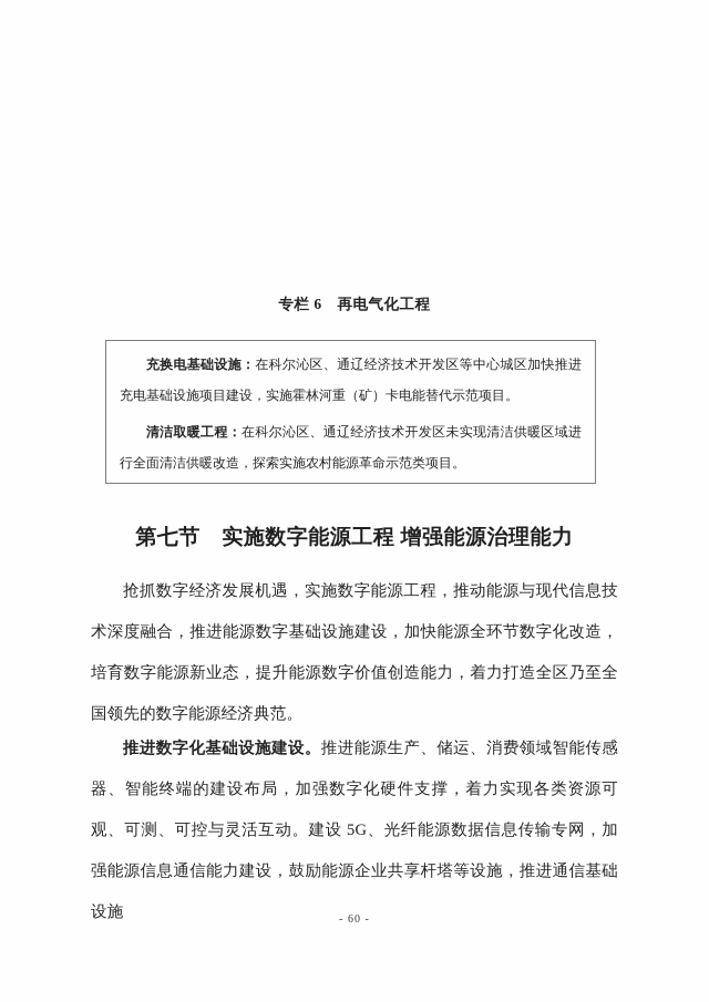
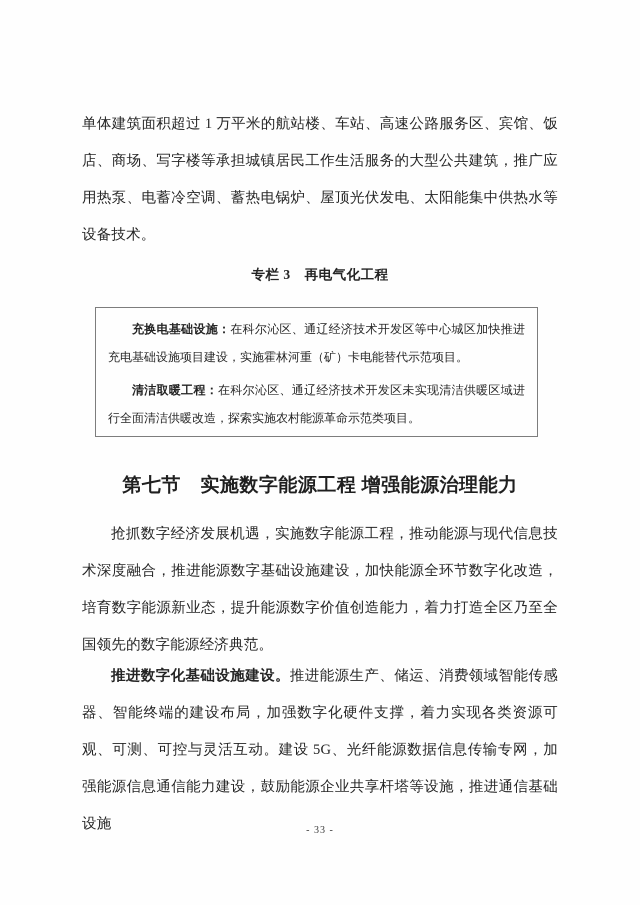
+ 单体建筑面积超过 1 万平米的航站楼、车站、高速公路服务区、宾馆、饭店、商场、写字楼等承担城镇居民工作生活服务的大型公共建筑，推广应用热泵、电蓄冷空调、蓄热电锅炉、屋顶光伏发电、太阳能集中供热水等设备技术。
- 专栏 6 再电气化工程
+ 专栏 3 再电气化工程
  充换电基础设施：在科尔沁区、通辽经济技术开发区等中心城区加快推进充电基础设施项目建设，实施霍林河重（矿）卡电能替代示范项目。
  清洁取暖工程：在科尔沁区、通辽经济技术开发区未实现清洁供暖区域进行全面清洁供暖改造，探索实施农村能源革命示范类项目。
  第七节 实施数字能源工程 增强能源治理能力
  抢抓数字经济发展机遇，实施数字能源工程，推动能源与现代信息技术深度融合，推进能源数字基础设施建设，加快能源全环节数字化改造，培育数字能源新业态，提升能源数字价值创造能力，着力打造全区乃至全国领先的数字能源经济典范。
  推进数字化基础设施建设。推进能源生产、储运、消费领域智能传感器、智能终端的建设布局，加强数字化硬件支撑，着力实现各类资源可观、可测、可控与灵活互动。建设 5G、光纤能源数据信息传输专网，加强能源信息通信能力建设，鼓励能源企业共享杆塔等设施，推进通信基础设施
- - 60 -
+ - 33 -
